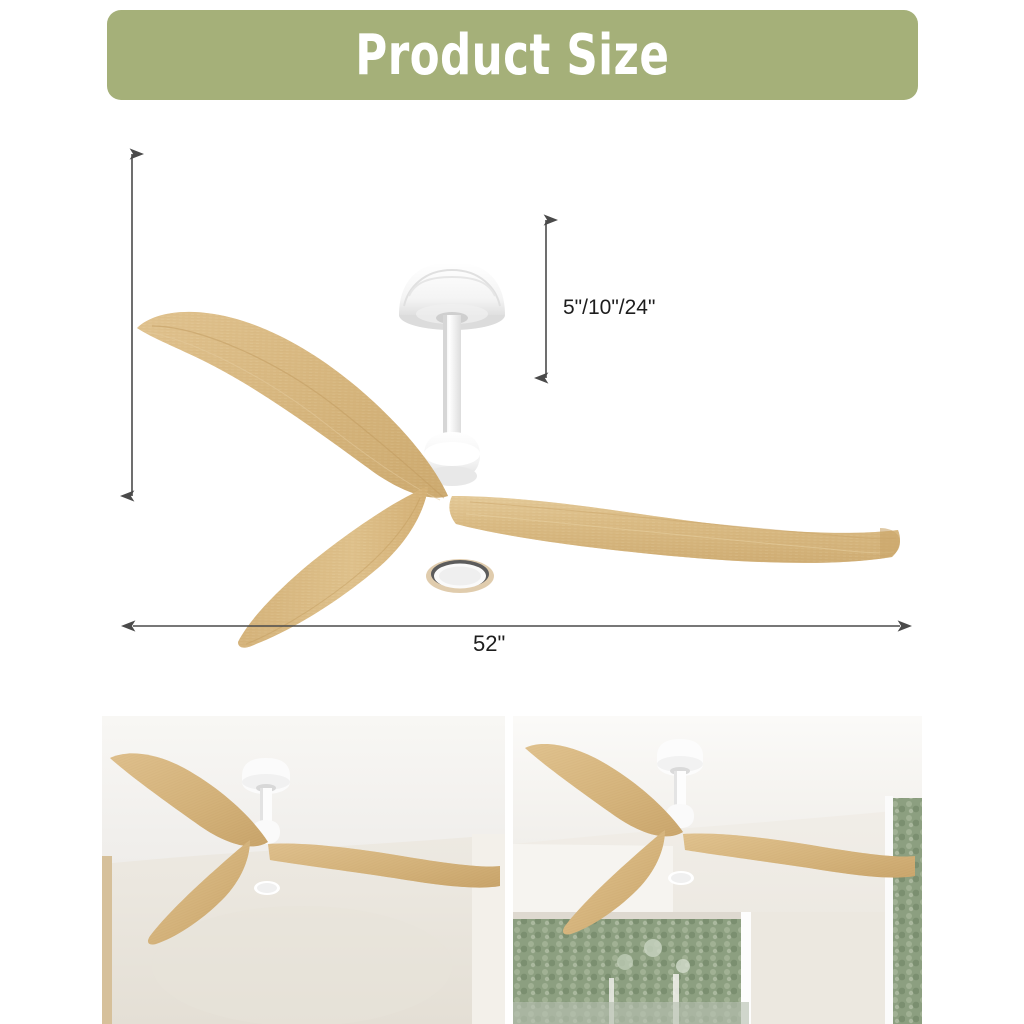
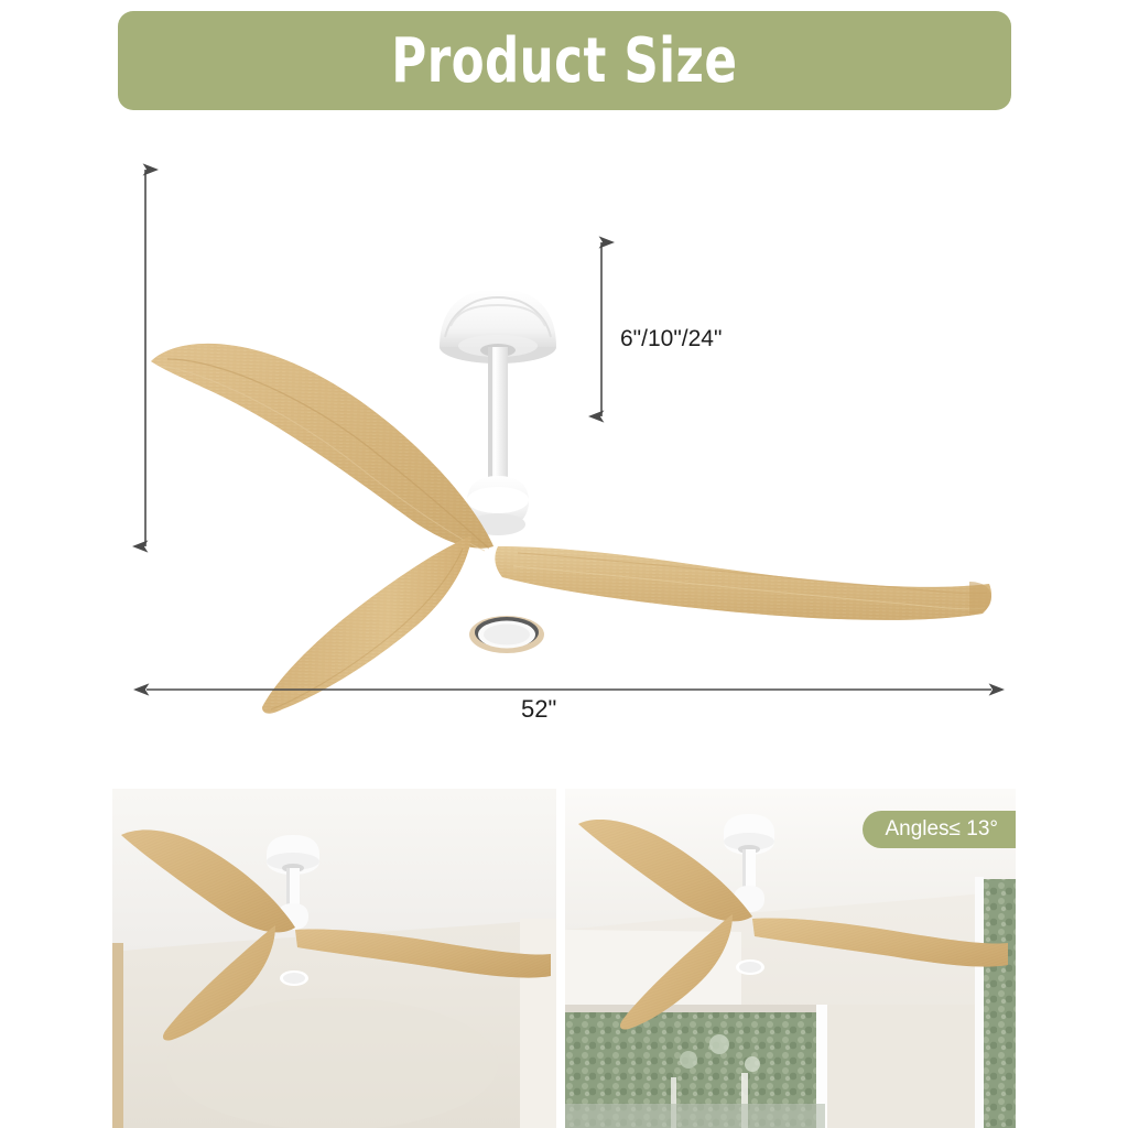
  Product Size
- 5"/10"/24"
+ 6"/10"/24"
  52"
+ Angles≤ 13°
